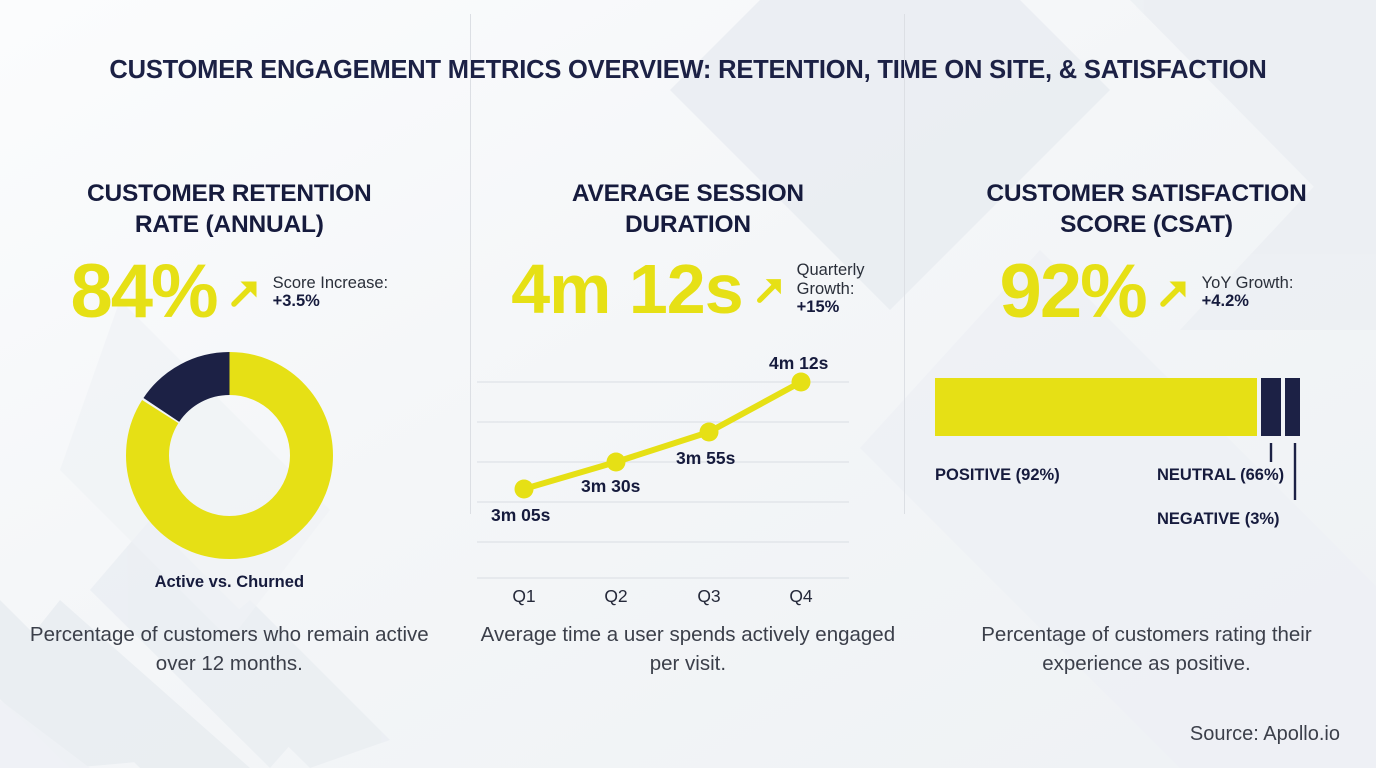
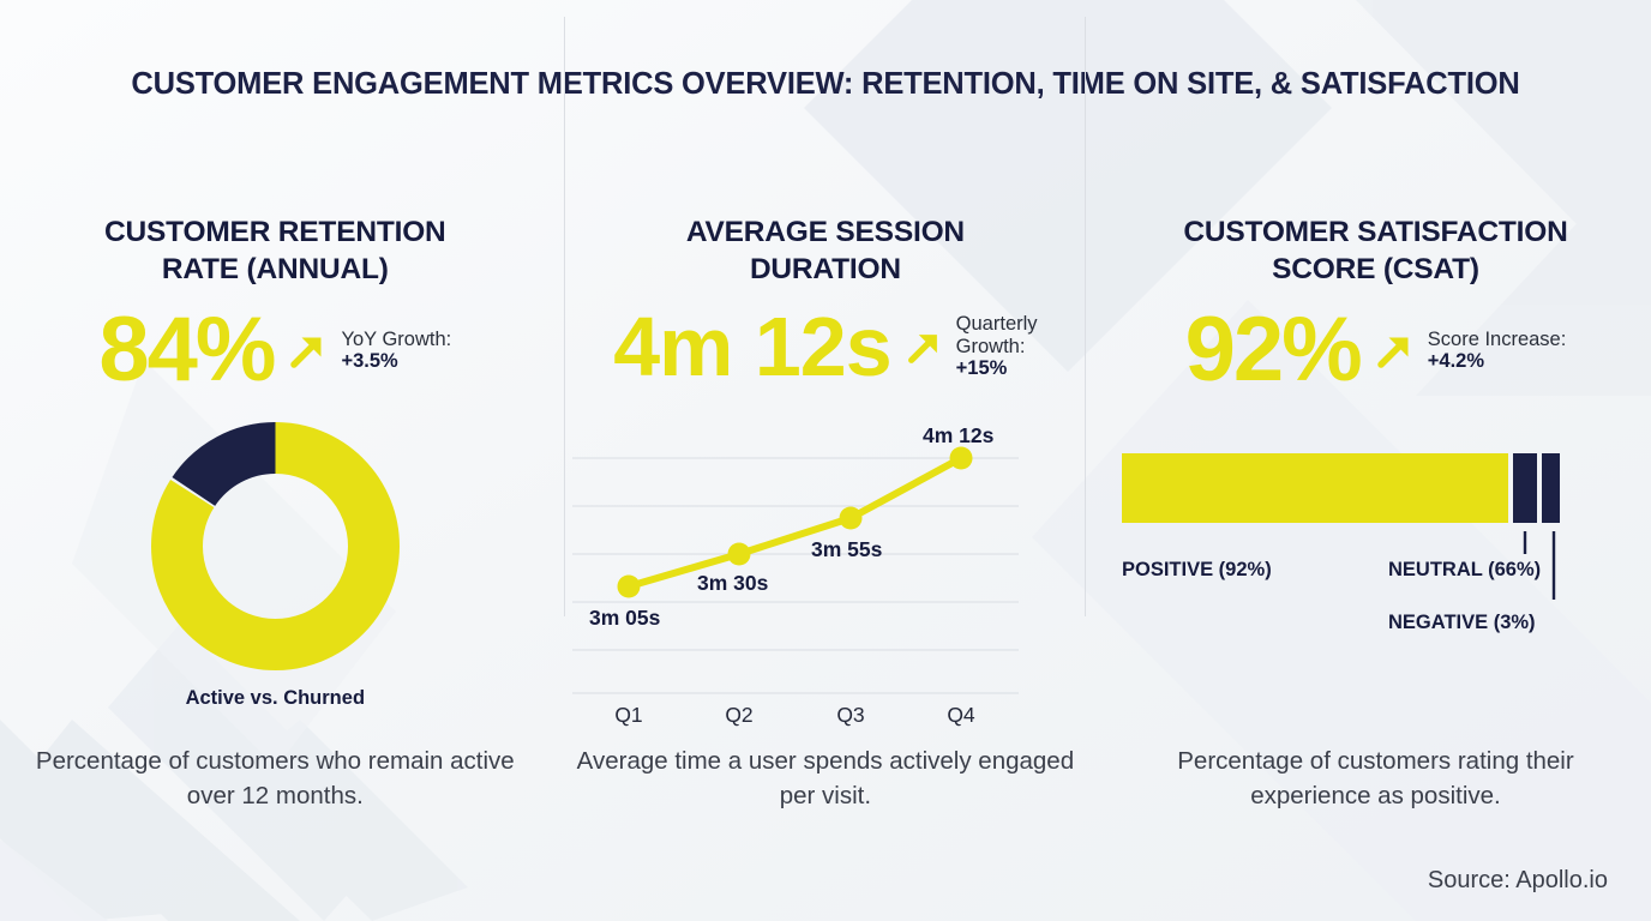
  CUSTOMER ENGAGEMENT METRICS OVERVIEW: RETENTION, TIME ON SITE, & SATISFACTION
  CUSTOMER RETENTION
  RATE (ANNUAL)
  84%
- Score Increase:
+ YoY Growth:
  +3.5%
  Active vs. Churned
  Percentage of customers who remain active over 12 months.
  AVERAGE SESSION
  DURATION
  4m 12s
  Quarterly
  Growth:
  +15%
  3m 05s
  3m 30s
  3m 55s
  4m 12s
  Q1
  Q2
  Q3
  Q4
  Average time a user spends actively engaged per visit.
  CUSTOMER SATISFACTION
  SCORE (CSAT)
  92%
- YoY Growth:
+ Score Increase:
  +4.2%
  POSITIVE (92%)
  NEUTRAL (66%)
  NEGATIVE (3%)
  Percentage of customers rating their experience as positive.
  Source: Apollo.io
